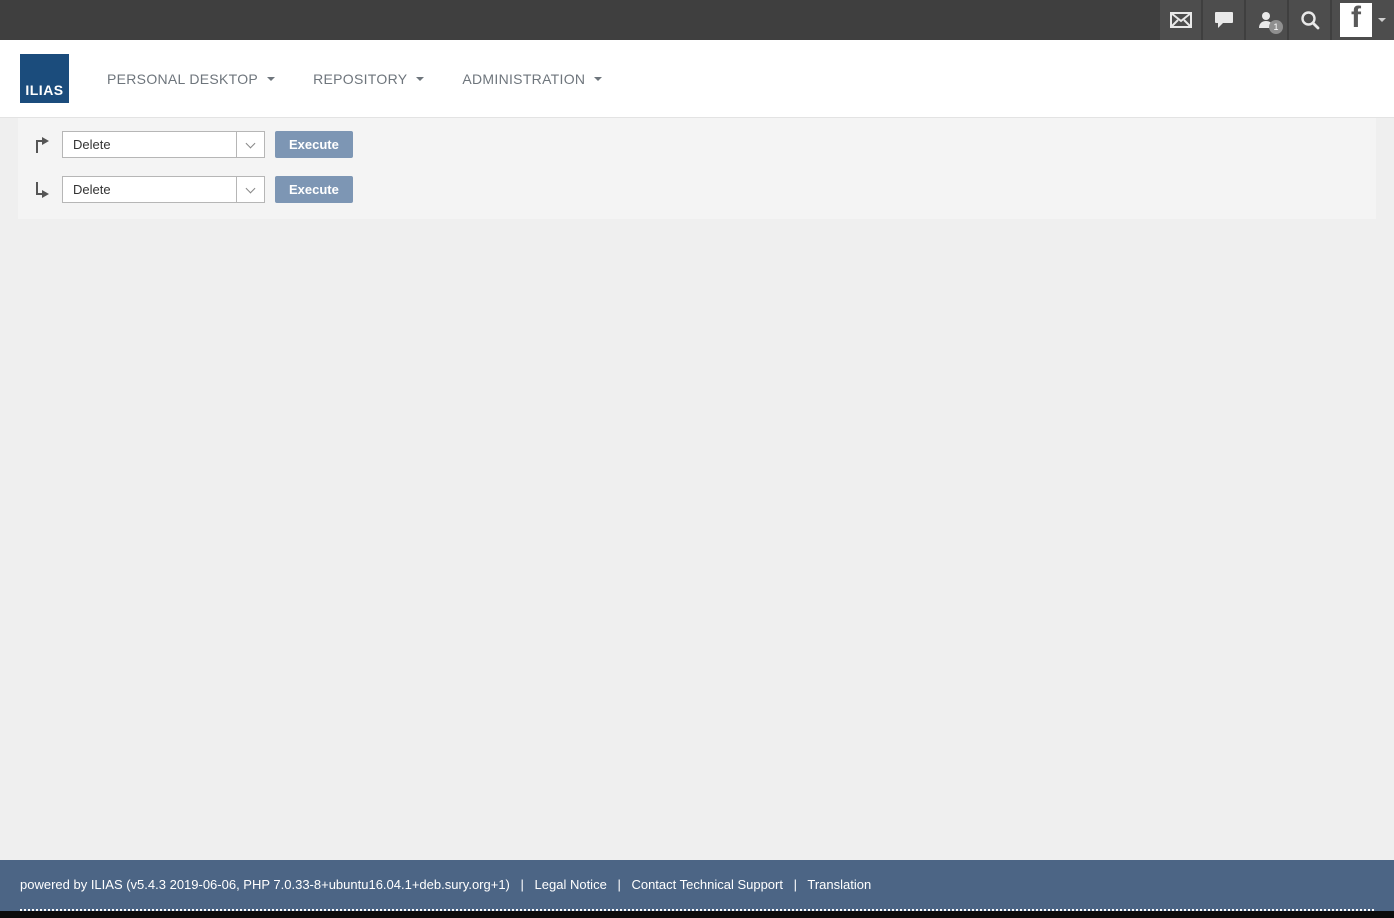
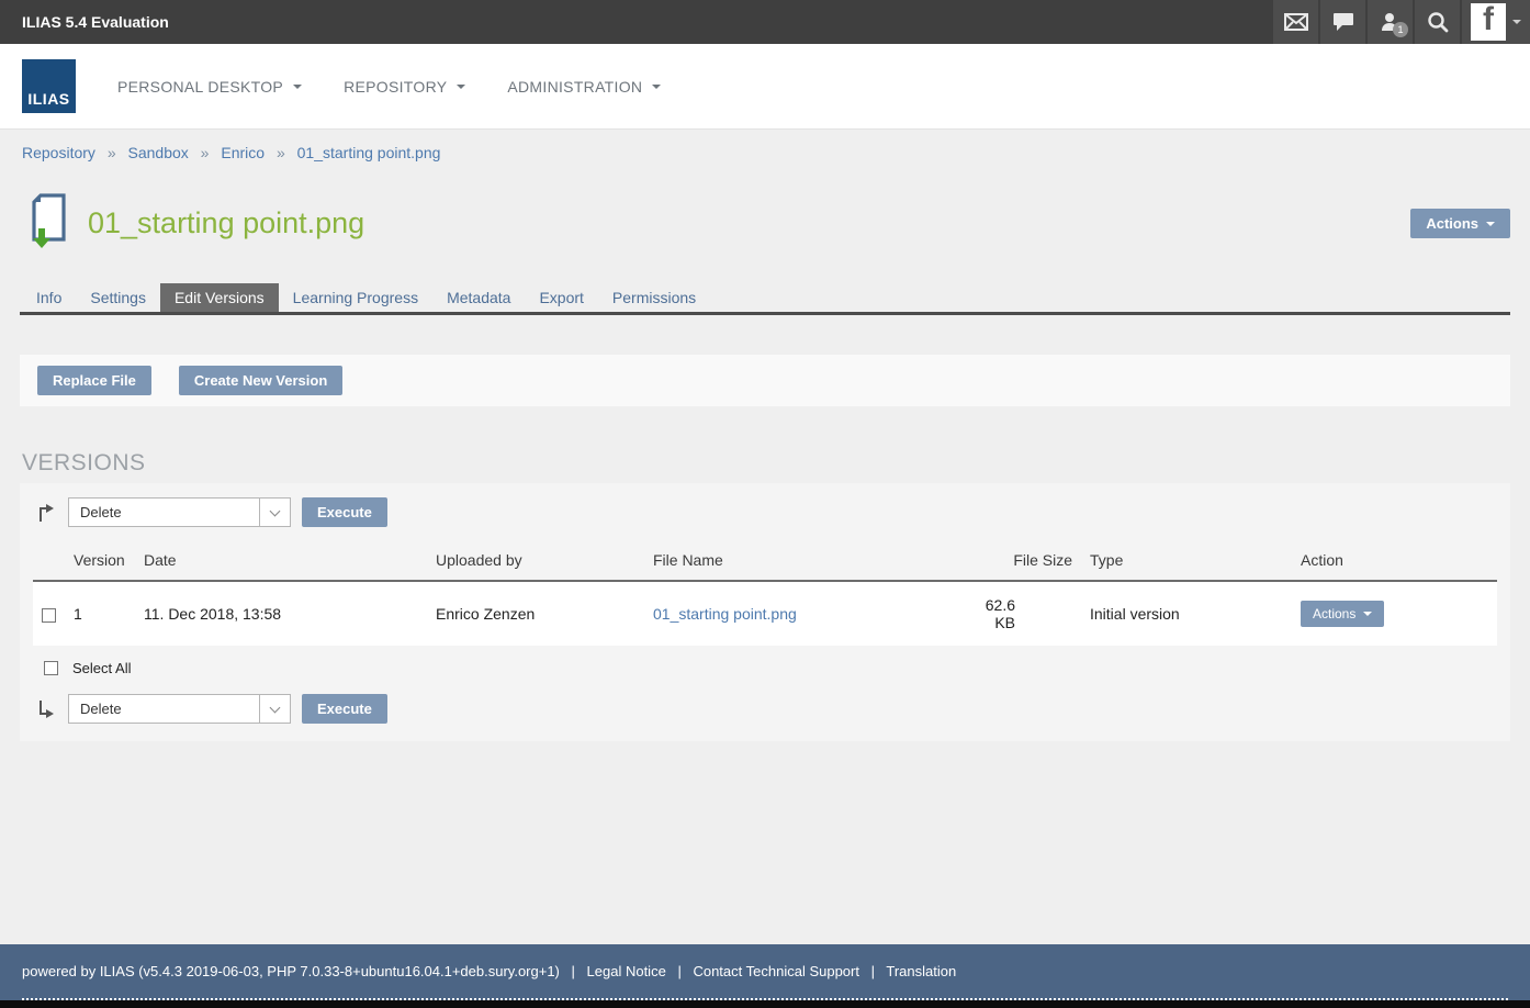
+ ILIAS 5.4 Evaluation
  1
  f
  ILIAS
  PERSONAL DESKTOP
  REPOSITORY
  ADMINISTRATION
+ Repository » Sandbox » Enrico » 01_starting point.png
+ 01_starting point.png
+ Actions
+ Info
+ Settings
+ Edit Versions
+ Learning Progress
+ Metadata
+ Export
+ Permissions
+ Replace File
+ Create New Version
+ VERSIONS
  Delete
  Execute
+ 	Version	Date	Uploaded by	File Name	File Size	Type	Action
+ 	1	11. Dec 2018, 13:58	Enrico Zenzen	01_starting point.png	62.6 KB	Initial version	Actions
+ Select All
  Delete
  Execute
- powered by ILIAS (v5.4.3 2019-06-06, PHP 7.0.33-8+ubuntu16.04.1+deb.sury.org+1) | Legal Notice | Contact Technical Support | Translation
+ powered by ILIAS (v5.4.3 2019-06-03, PHP 7.0.33-8+ubuntu16.04.1+deb.sury.org+1) | Legal Notice | Contact Technical Support | Translation
